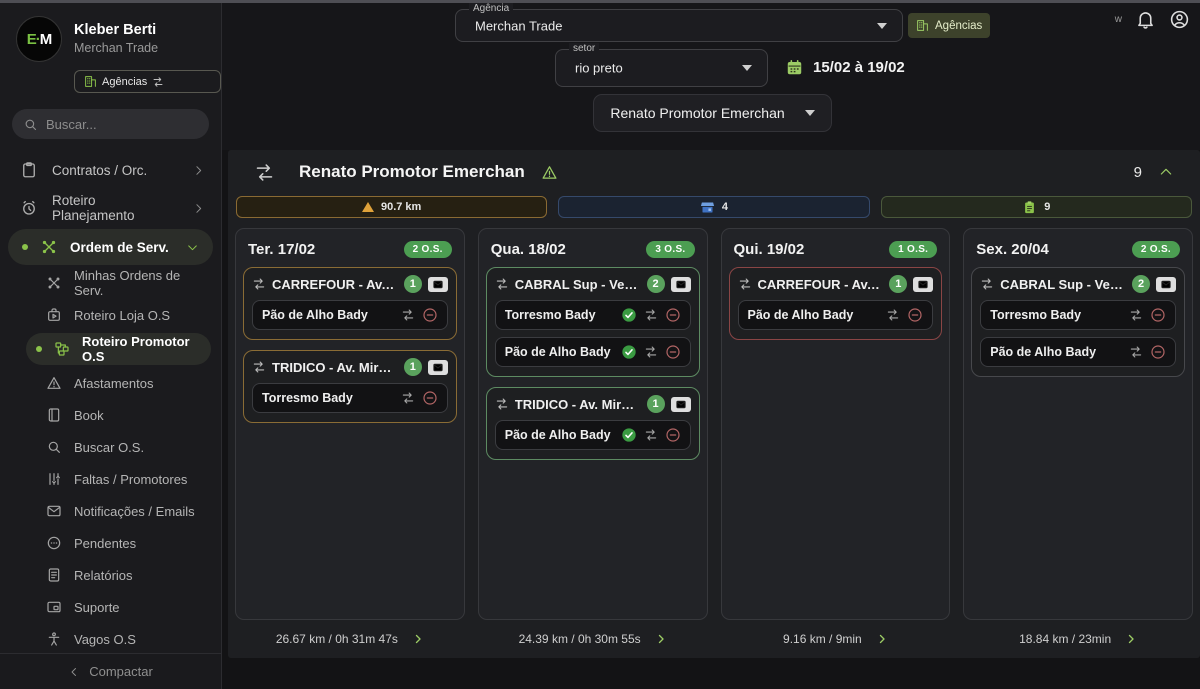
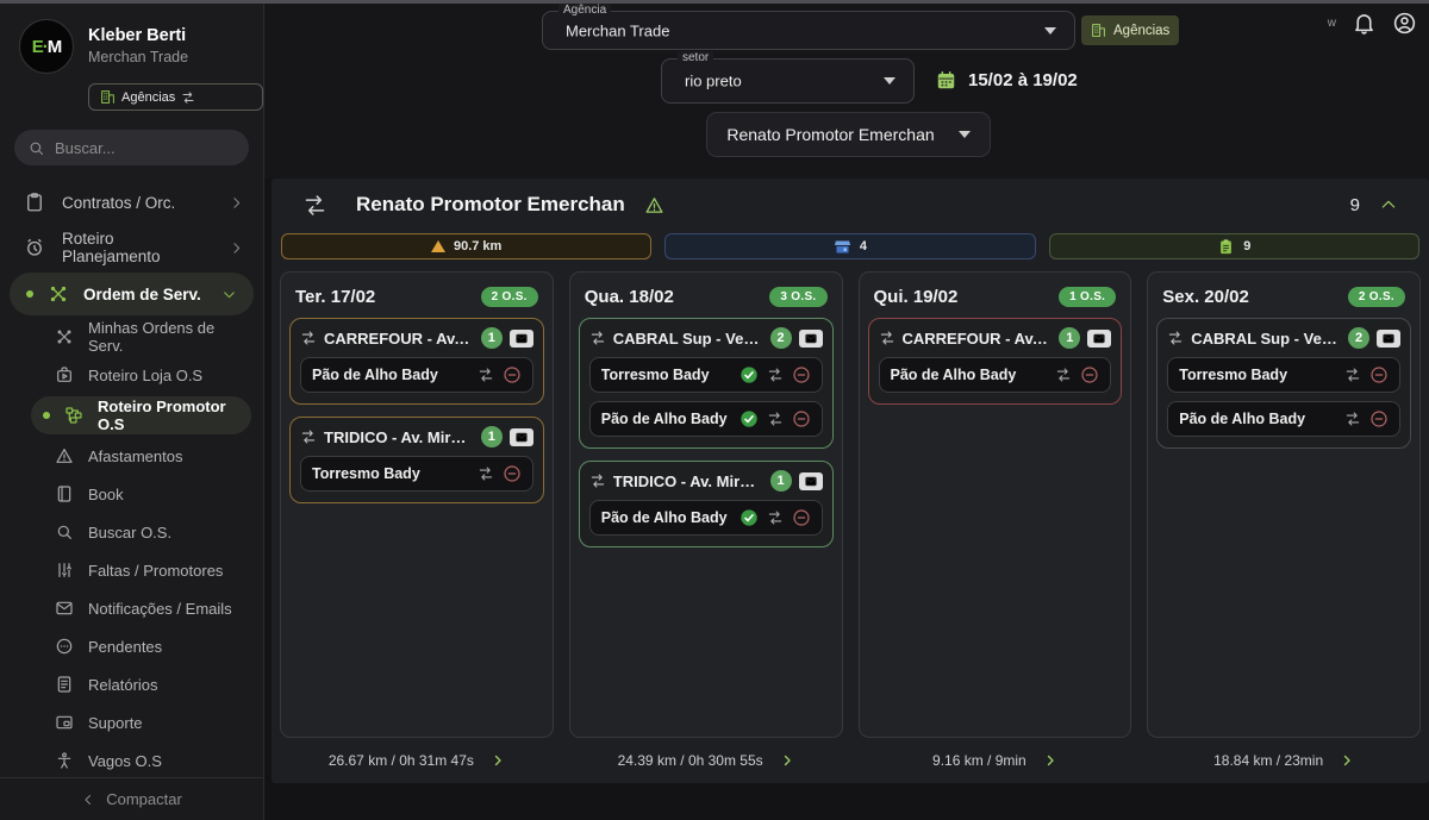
  E·
  M
  Kleber Berti
  Merchan Trade
  Agências
  Buscar...
  Contratos / Orc.
  Roteiro Planejamento
  Ordem de Serv.
  Minhas Ordens de Serv.
  Roteiro Loja O.S
  Roteiro Promotor O.S
  Afastamentos
  Book
  Buscar O.S.
  Faltas / Promotores
  Notificações / Emails
  Pendentes
  Relatórios
  Suporte
  Vagos O.S
  Compactar
  Agência
  Merchan Trade
  Agências
  w
  setor
  rio preto
  15/02 à 19/02
  Renato Promotor Emerchan
  Renato Promotor Emerchan
  9
  90.7 km
  4
  9
  Ter. 17/02
  2 O.S.
  1
  Pão de Alho Bady
  TRIDICO - Av. Mirass
  1
  Torresmo Bady
  26.67 km / 0h 31m 47s
  Qua. 18/02
  3 O.S.
  CABRAL Sup - Vetor
  2
  Torresmo Bady
  Pão de Alho Bady
  TRIDICO - Av. Mirass
  1
  Pão de Alho Bady
  24.39 km / 0h 30m 55s
  Qui. 19/02
  1 O.S.
  1
  Pão de Alho Bady
  9.16 km / 9min
- Sex. 20/04
+ Sex. 20/02
  2 O.S.
  CABRAL Sup - Vetor
  2
  Torresmo Bady
  Pão de Alho Bady
  18.84 km / 23min
